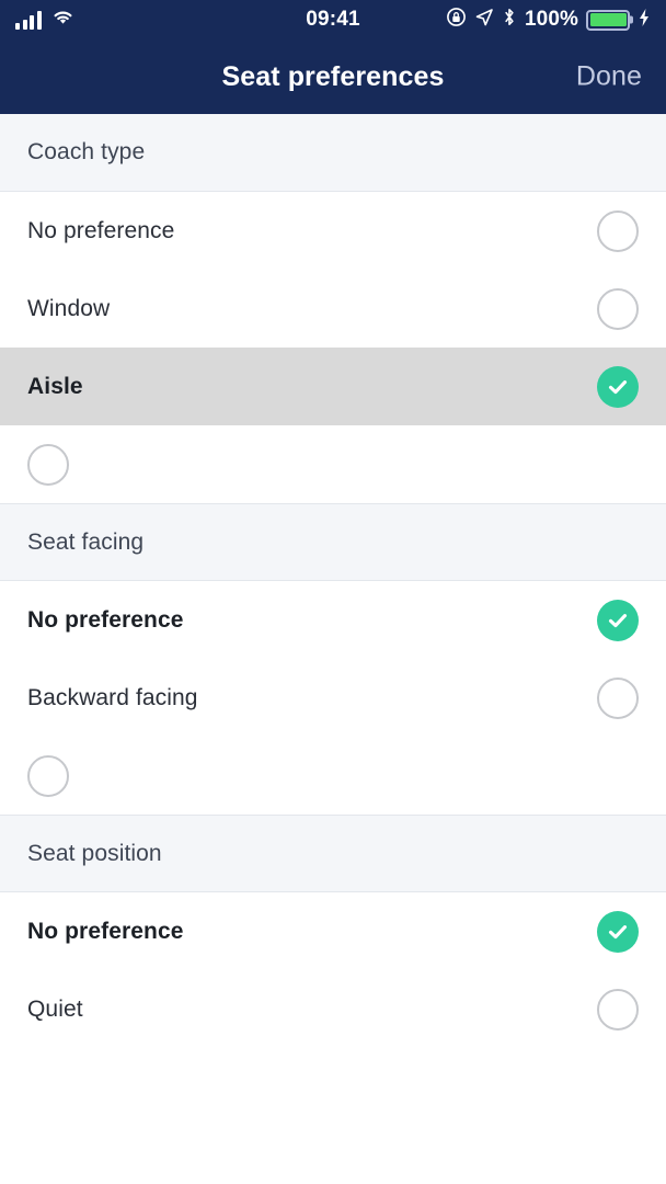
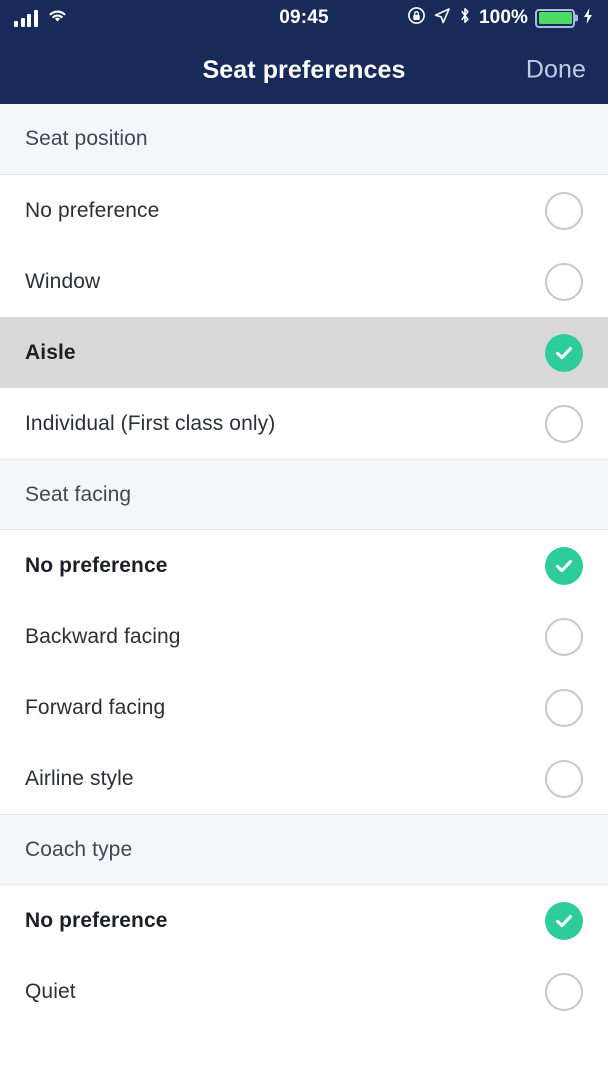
- 09:41
+ 09:45
  100%
  Seat preferences
  Done
- Coach type
+ Seat position
  No preference
  Window
  Aisle
+ Individual (First class only)
  Seat facing
  No preference
  Backward facing
+ Forward facing
+ Airline style
- Seat position
+ Coach type
  No preference
  Quiet
